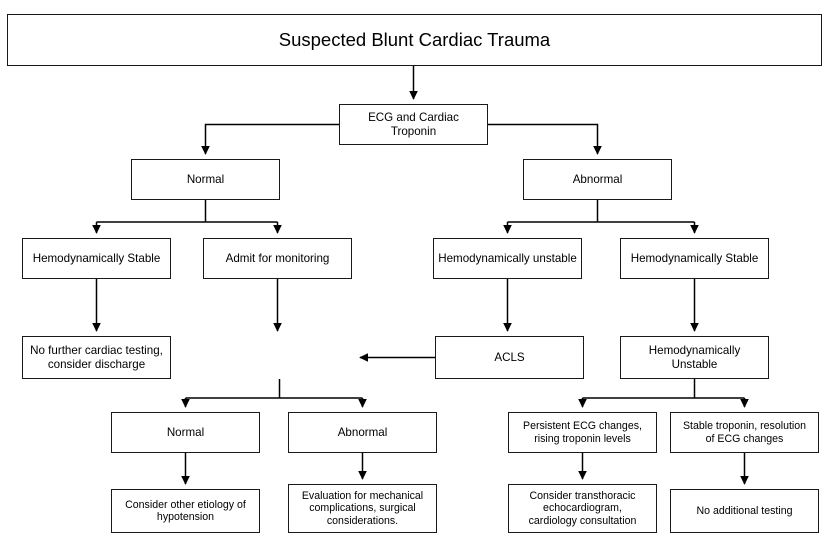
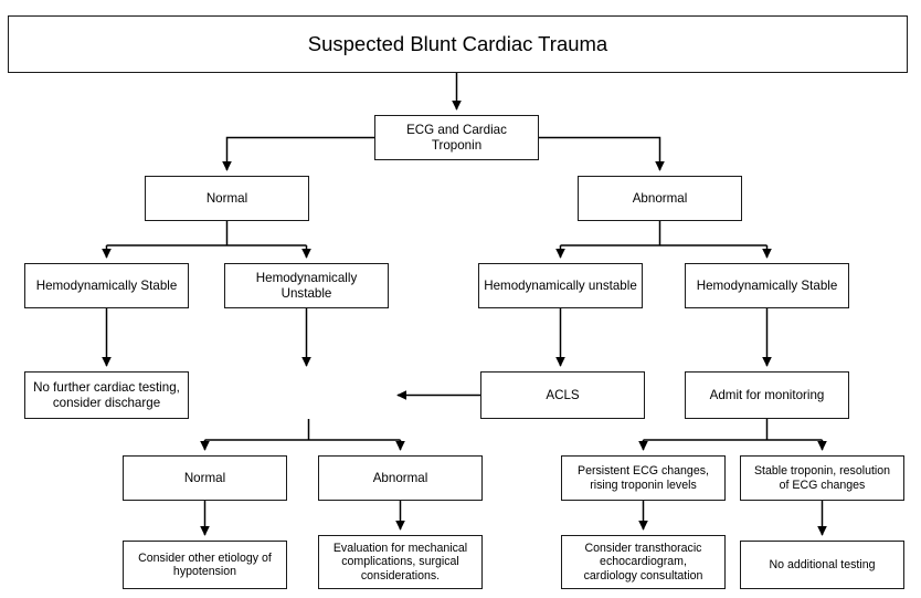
  Suspected Blunt Cardiac Trauma
  ECG and Cardiac Troponin
  Normal
  Abnormal
  Hemodynamically Stable
- Admit for monitoring
+ Hemodynamically Unstable
  Hemodynamically unstable
  Hemodynamically Stable
  No further cardiac testing,
  consider discharge
  ACLS
- Hemodynamically Unstable
+ Admit for monitoring
  Normal
  Abnormal
  Persistent ECG changes,
  rising troponin levels
  Stable troponin, resolution
  of ECG changes
  Consider other etiology of
  hypotension
  Evaluation for mechanical
  complications, surgical
  considerations.
  Consider transthoracic
  echocardiogram,
  cardiology consultation
  No additional testing
